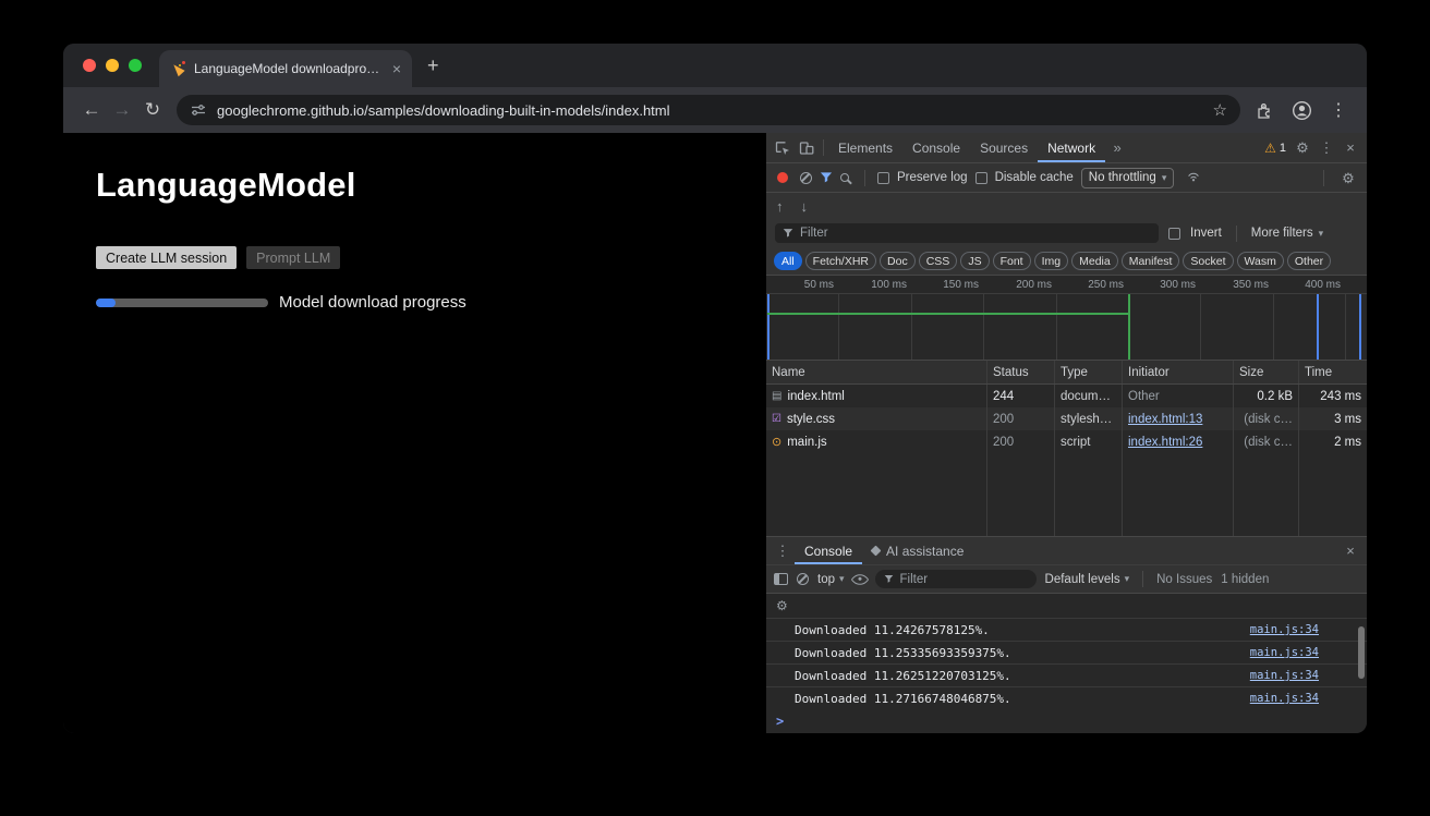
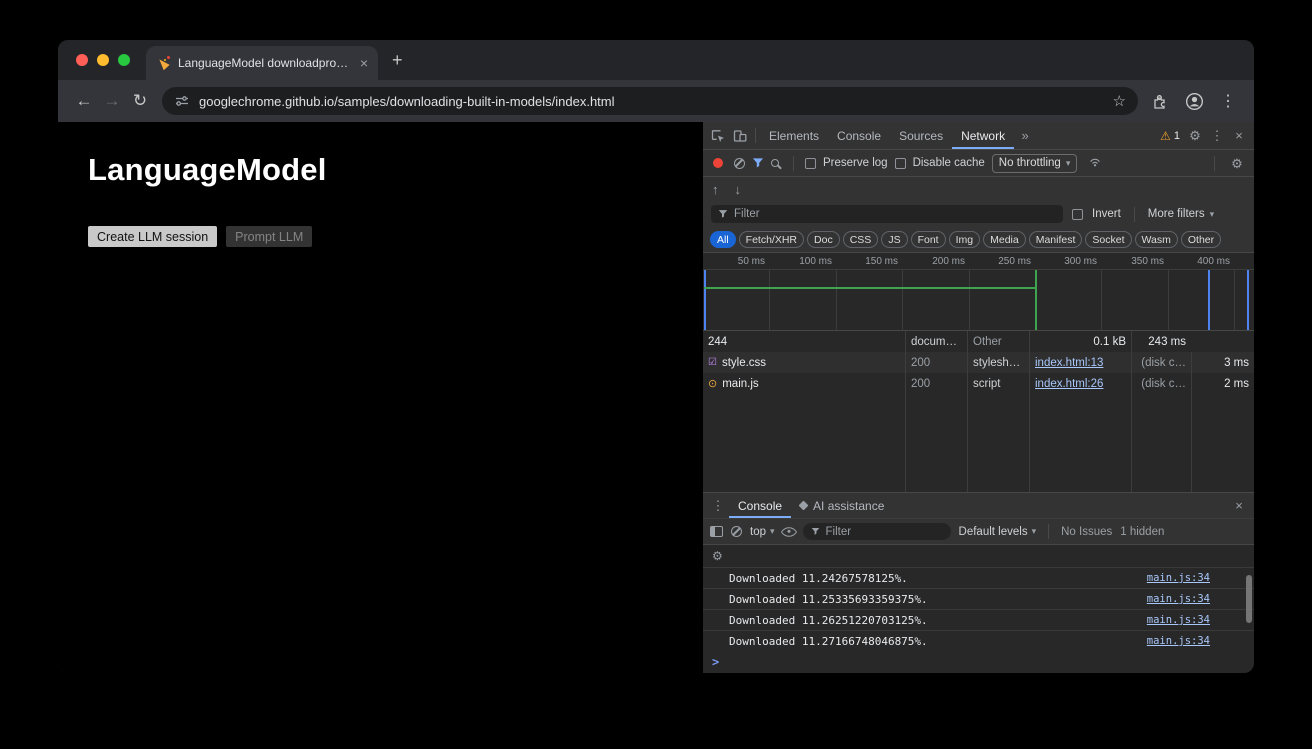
  LanguageModel downloadpro…
  ×
  +
  ←
  →
  ↻
  googlechrome.github.io/samples/downloading-built-in-models/index.html
  ☆
  ⋮
  LanguageModel
  Create LLM session
  Prompt LLM
- Model download progress
  Elements
  Console
  Sources
  Network
  »
  ⚠
  1
  ⚙
  ⋮
  ×
  Preserve log
  Disable cache
  No throttling
  ▾
  ⚙
  ↑
  ↓
  Filter
  Invert
  More filters
  ▾
  All
  Fetch/XHR
  Doc
  CSS
  JS
  Font
  Img
  Media
  Manifest
  Socket
  Wasm
  Other
  50 ms
  100 ms
  150 ms
  200 ms
  250 ms
  300 ms
  350 ms
  400 ms
- Name
- Status
- Type
- Initiator
- Size
- Time
- ▤
- index.html
  244
  docum…
  Other
- 0.2 kB
+ 0.1 kB
  243 ms
  ☑
  style.css
  200
  stylesh…
  index.html:13
  (disk c…
  3 ms
  ⊙
  main.js
  200
  script
  index.html:26
  (disk c…
  2 ms
  ⋮
  Console
  AI assistance
  ×
  top
  ▾
  Filter
  Default levels
  ▾
  No Issues
  1 hidden
  ⚙
  Downloaded 11.24267578125%.
  main.js:34
  Downloaded 11.25335693359375%.
  main.js:34
  Downloaded 11.26251220703125%.
  main.js:34
  Downloaded 11.27166748046875%.
  main.js:34
  >
